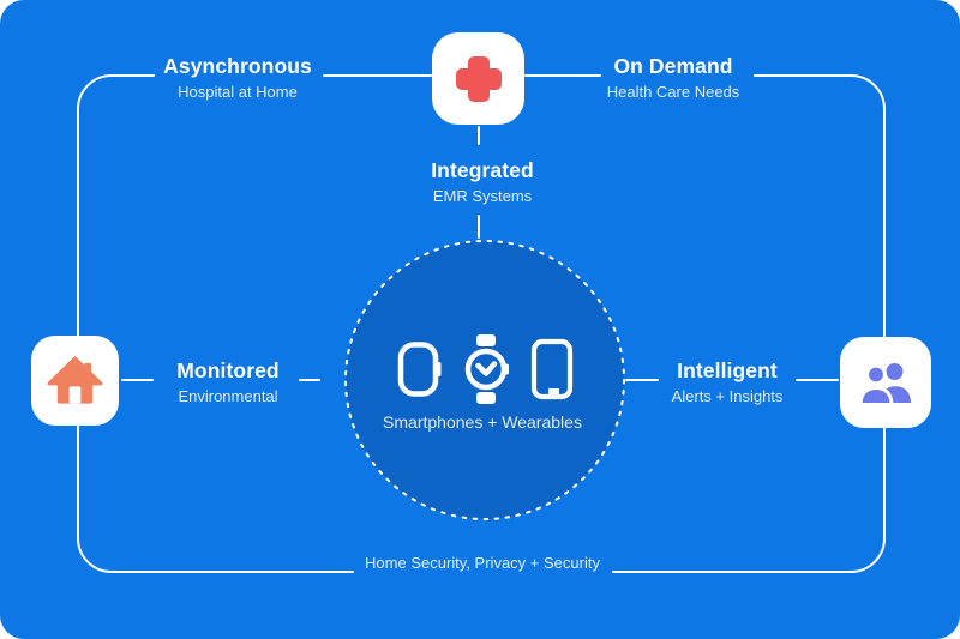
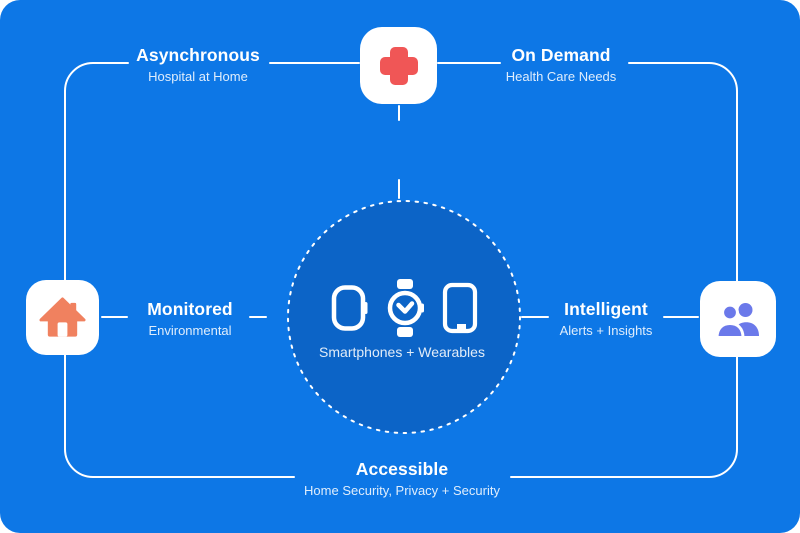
  Asynchronous
  Hospital at Home
  On Demand
  Health Care Needs
- Integrated
- EMR Systems
  Monitored
  Environmental
  Intelligent
  Alerts + Insights
+ Accessible
  Home Security, Privacy + Security
  Smartphones + Wearables
